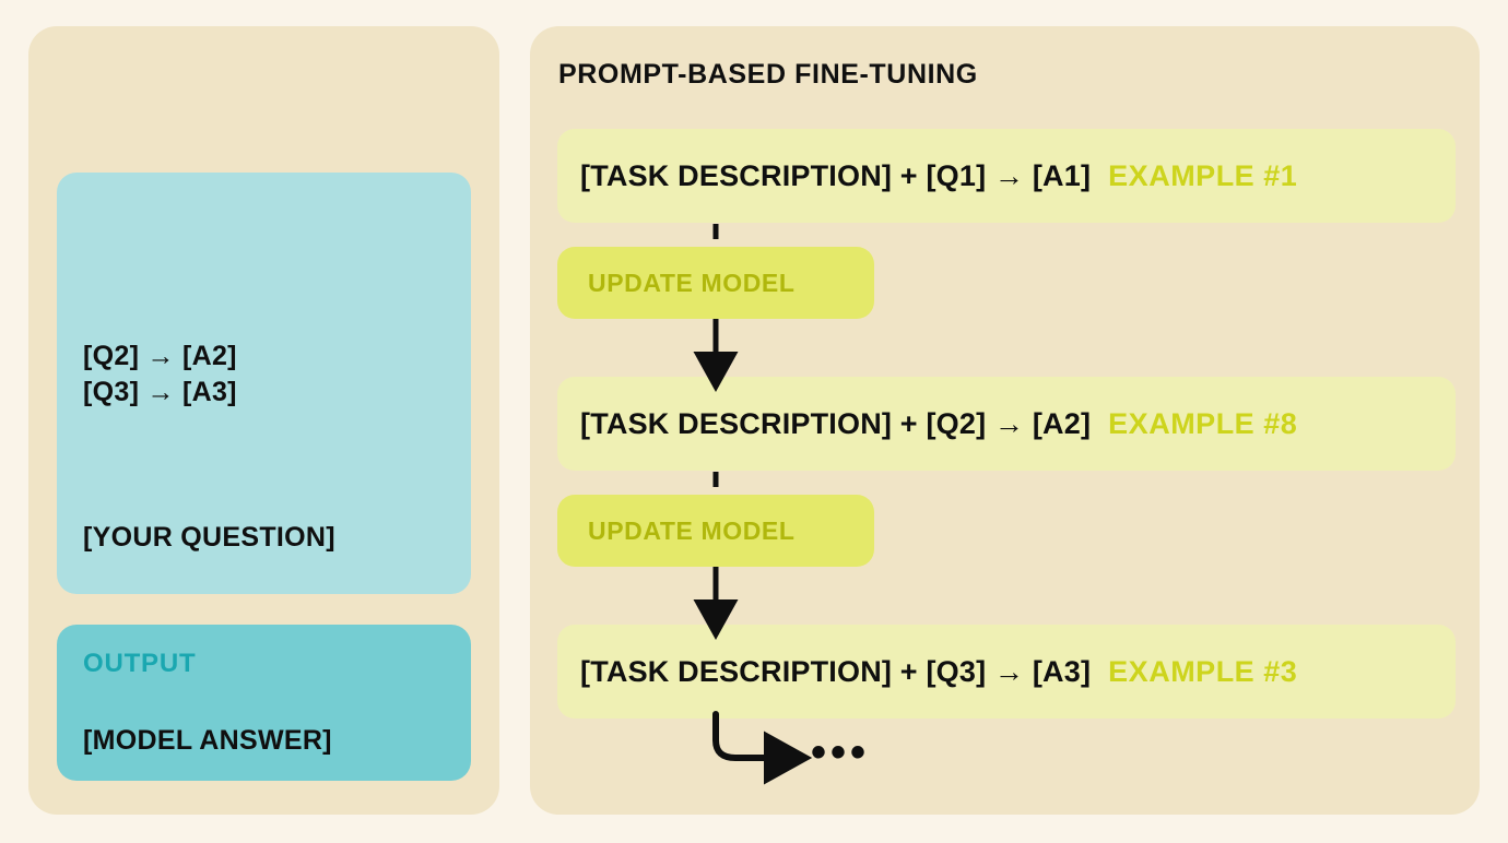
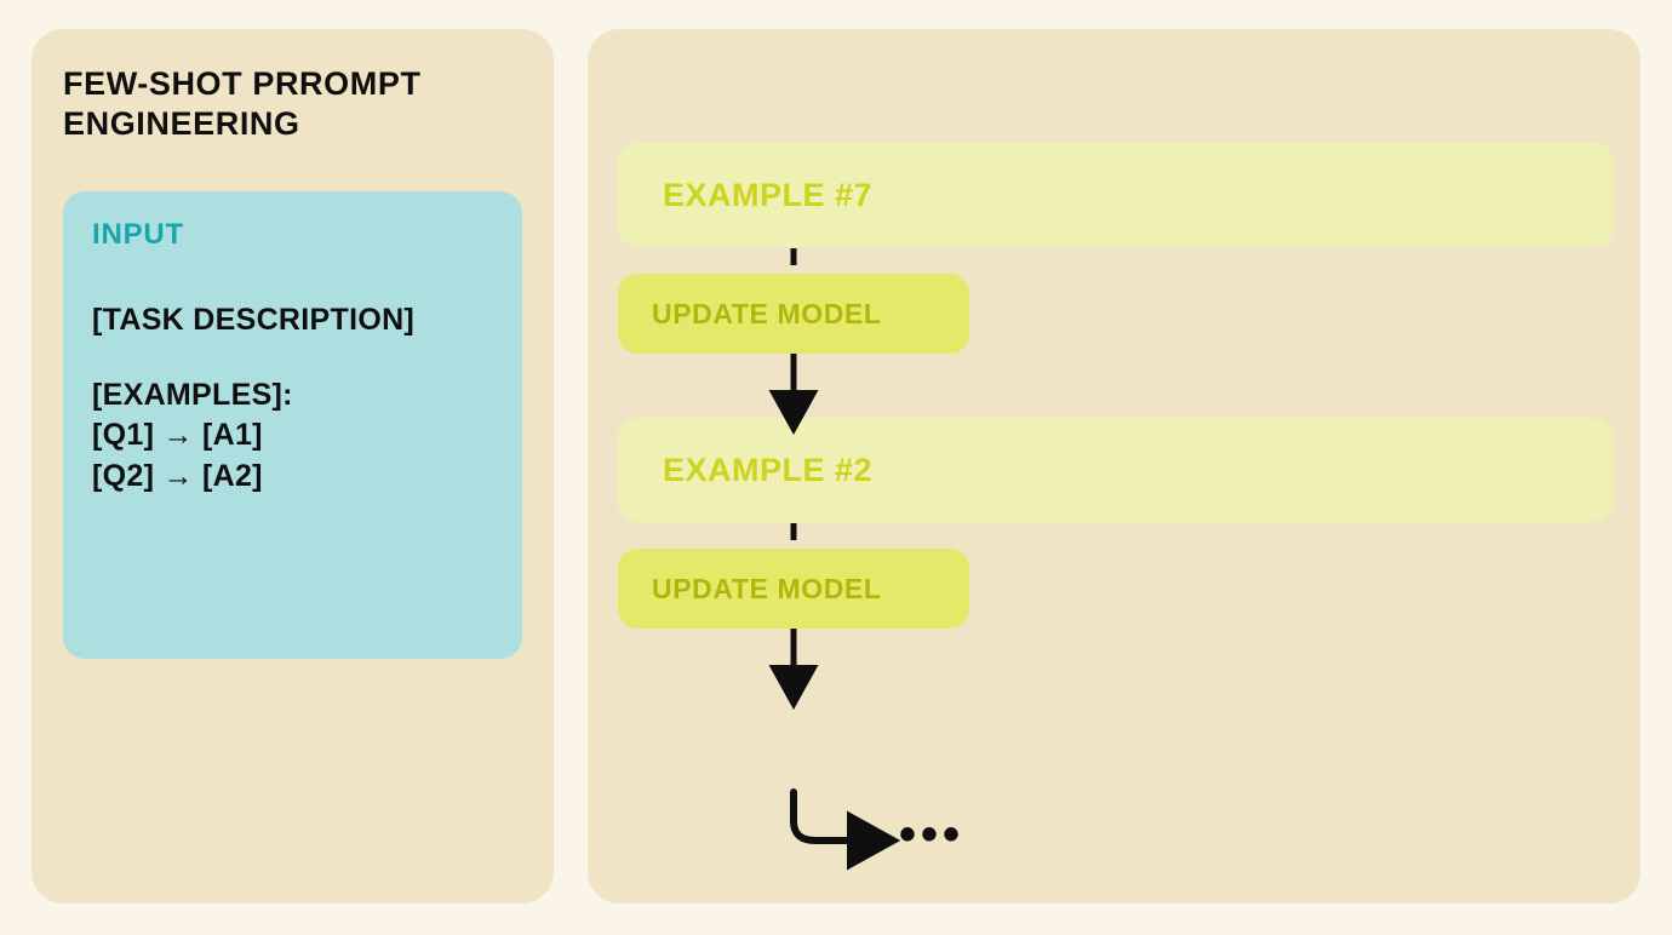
+ FEW-SHOT PRROMPT ENGINEERING
+ INPUT
+ [TASK DESCRIPTION]
+ [EXAMPLES]:
+ [Q1] → [A1]
  [Q2] → [A2]
- [Q3] → [A3]
- [YOUR QUESTION]
- OUTPUT
- [MODEL ANSWER]
- PROMPT-BASED FINE-TUNING
- [TASK DESCRIPTION] + [Q1] → [A1]
- EXAMPLE #1
+ EXAMPLE #7
- [TASK DESCRIPTION] + [Q2] → [A2]
- EXAMPLE #8
+ EXAMPLE #2
- [TASK DESCRIPTION] + [Q3] → [A3]
- EXAMPLE #3
  UPDATE MODEL
  UPDATE MODEL
  •••
